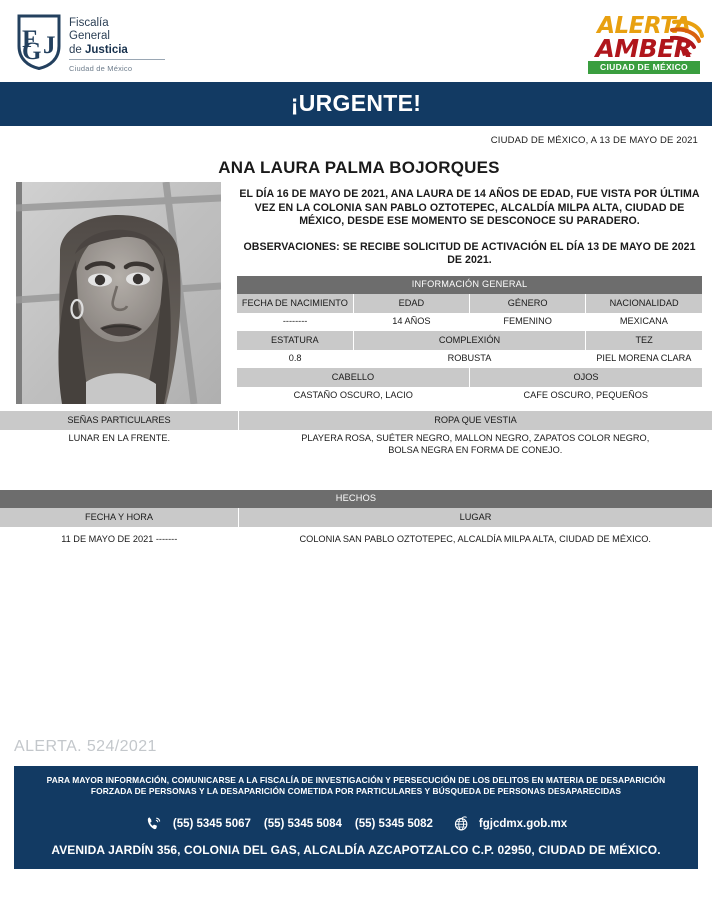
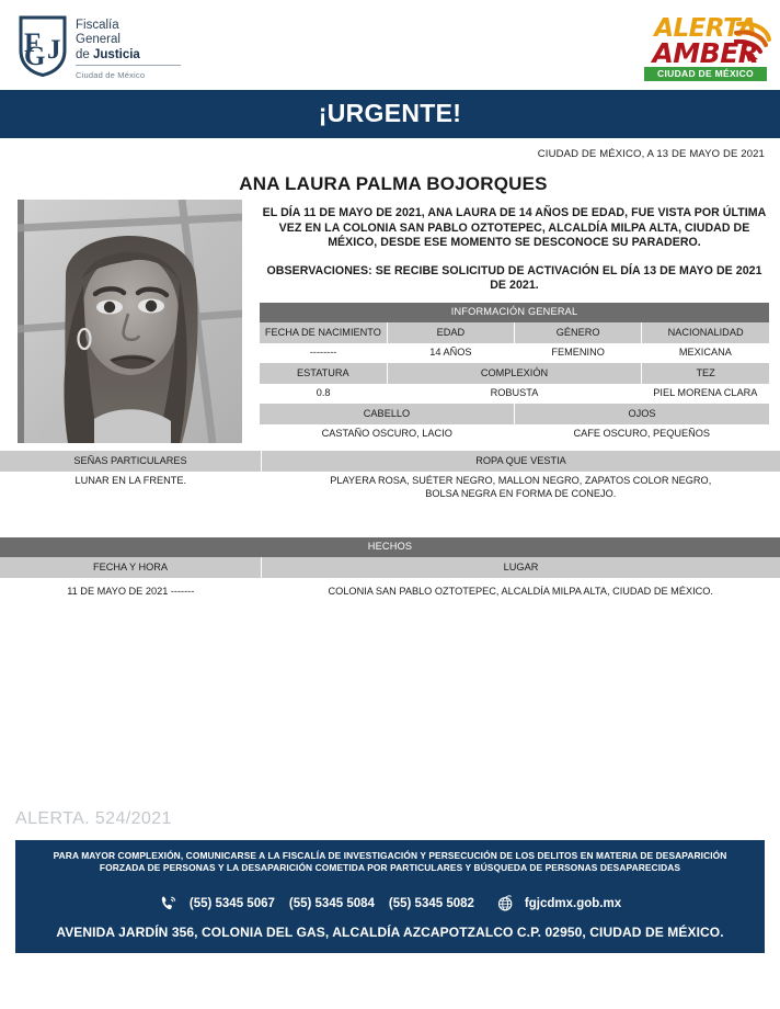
  F
  G
  J
  Fiscalía
  General
  de Justicia
  Ciudad de México
  ALERTA
  AMBE
  CIUDAD DE MÉXICO
  ¡URGENTE!
  CIUDAD DE MÉXICO, A 13 DE MAYO DE 2021
  ANA LAURA PALMA BOJORQUES
- EL DÍA 16 DE MAYO DE 2021, ANA LAURA DE 14 AÑOS DE EDAD, FUE VISTA POR ÚLTIMA VEZ EN LA COLONIA SAN PABLO OZTOTEPEC, ALCALDÍA MILPA ALTA, CIUDAD DE MÉXICO, DESDE ESE MOMENTO SE DESCONOCE SU PARADERO.
+ EL DÍA 11 DE MAYO DE 2021, ANA LAURA DE 14 AÑOS DE EDAD, FUE VISTA POR ÚLTIMA VEZ EN LA COLONIA SAN PABLO OZTOTEPEC, ALCALDÍA MILPA ALTA, CIUDAD DE MÉXICO, DESDE ESE MOMENTO SE DESCONOCE SU PARADERO.
  OBSERVACIONES: SE RECIBE SOLICITUD DE ACTIVACIÓN EL DÍA 13 DE MAYO DE 2021 DE 2021.
  INFORMACIÓN GENERAL
  FECHA DE NACIMIENTO	EDAD	GÉNERO	NACIONALIDAD
  --------	14 AÑOS	FEMENINO	MEXICANA
  ESTATURA	COMPLEXIÓN	TEZ
  0.8	ROBUSTA	PIEL MORENA CLARA
  CABELLO	OJOS
  CASTAÑO OSCURO, LACIO	CAFE OSCURO, PEQUEÑOS
  SEÑAS PARTICULARES	ROPA QUE VESTIA
  LUNAR EN LA FRENTE.	PLAYERA ROSA, SUÉTER NEGRO, MALLON NEGRO, ZAPATOS COLOR NEGRO, BOLSA NEGRA EN FORMA DE CONEJO.
  HECHOS
  FECHA Y HORA	LUGAR
  11 DE MAYO DE 2021 -------	COLONIA SAN PABLO OZTOTEPEC, ALCALDÍA MILPA ALTA, CIUDAD DE MÉXICO.
  ALERTA. 524/2021
- PARA MAYOR INFORMACIÓN, COMUNICARSE A LA FISCALÍA DE INVESTIGACIÓN Y PERSECUCIÓN DE LOS DELITOS EN MATERIA DE DESAPARICIÓN FORZADA DE PERSONAS Y LA DESAPARICIÓN COMETIDA POR PARTICULARES Y BÚSQUEDA DE PERSONAS DESAPARECIDAS
+ PARA MAYOR COMPLEXIÓN, COMUNICARSE A LA FISCALÍA DE INVESTIGACIÓN Y PERSECUCIÓN DE LOS DELITOS EN MATERIA DE DESAPARICIÓN FORZADA DE PERSONAS Y LA DESAPARICIÓN COMETIDA POR PARTICULARES Y BÚSQUEDA DE PERSONAS DESAPARECIDAS
  (55) 5345 5067
  (55) 5345 5084
  (55) 5345 5082
  fgjcdmx.gob.mx
  AVENIDA JARDÍN 356, COLONIA DEL GAS, ALCALDÍA AZCAPOTZALCO C.P. 02950, CIUDAD DE MÉXICO.
